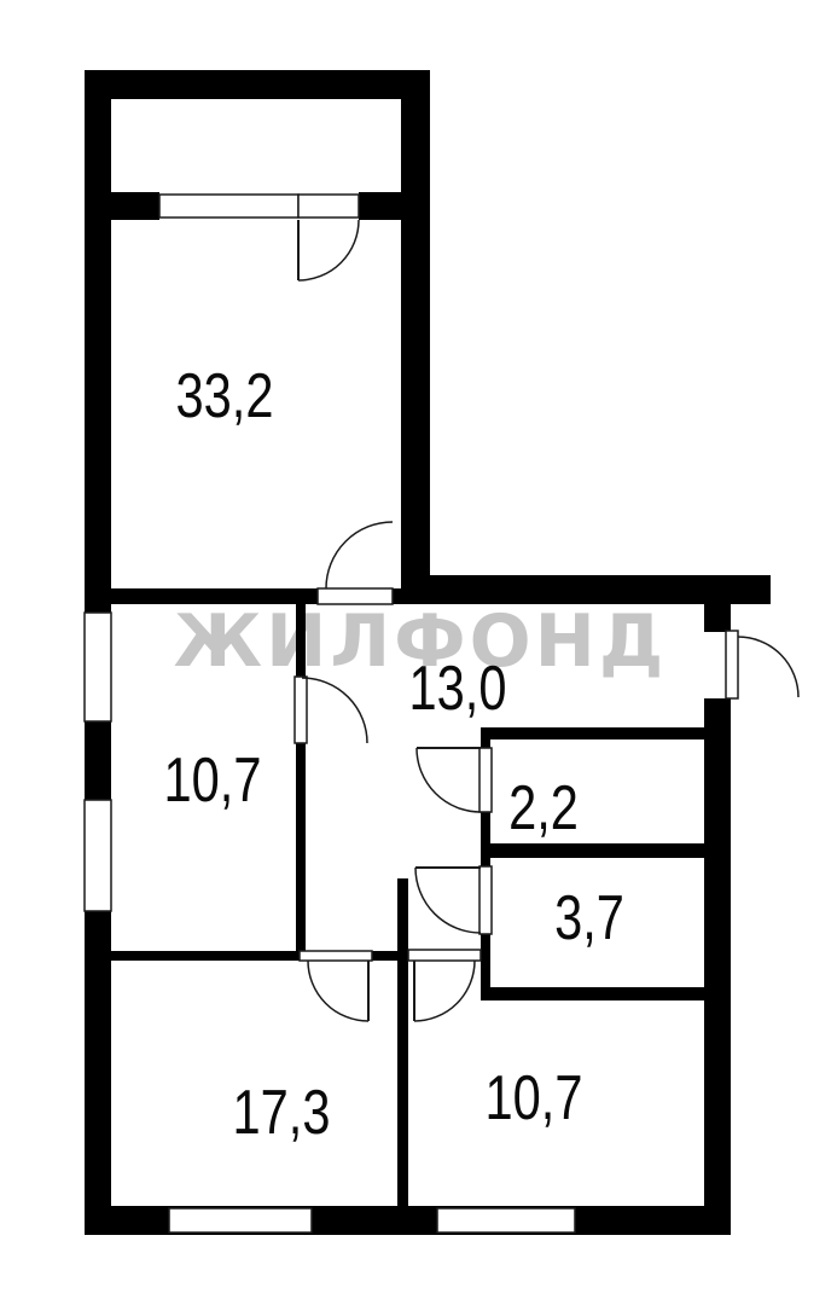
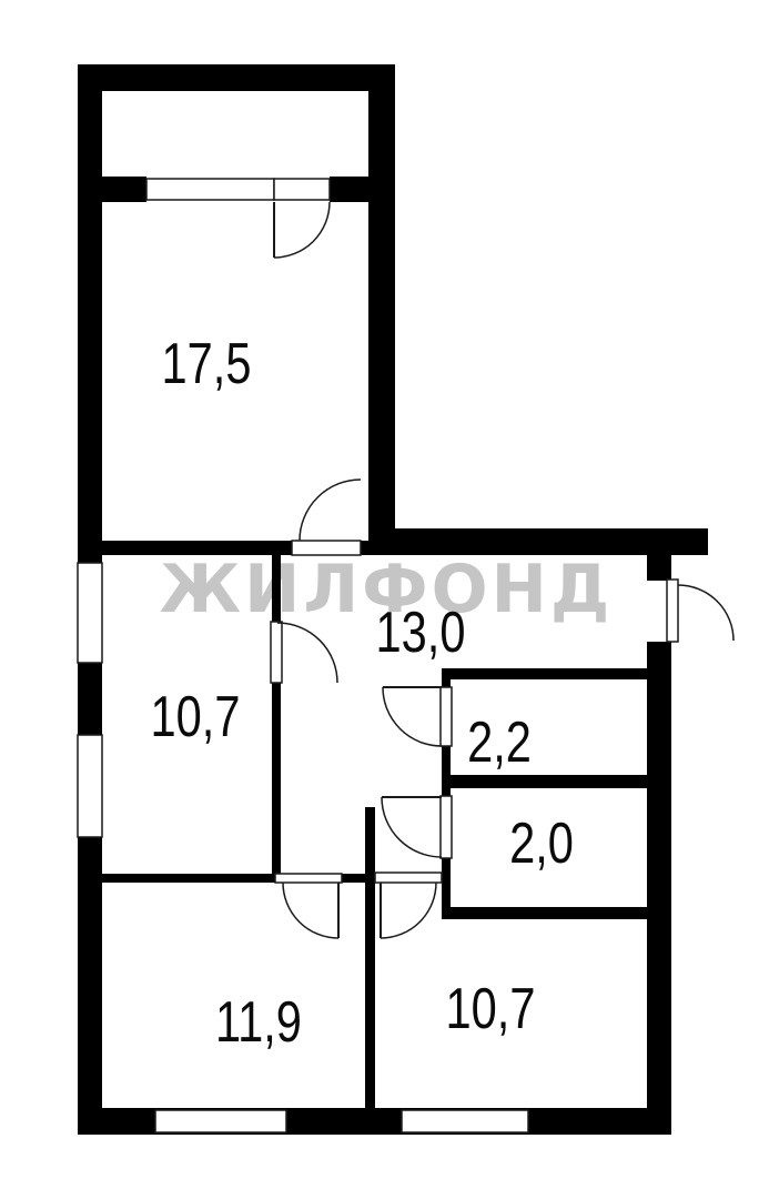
  ЖЛФОНД
- 33,2
+ 17,5
  13,0
  10,7
  2,2
- 3,7
+ 2,0
- 17,3
+ 11,9
  10,7
